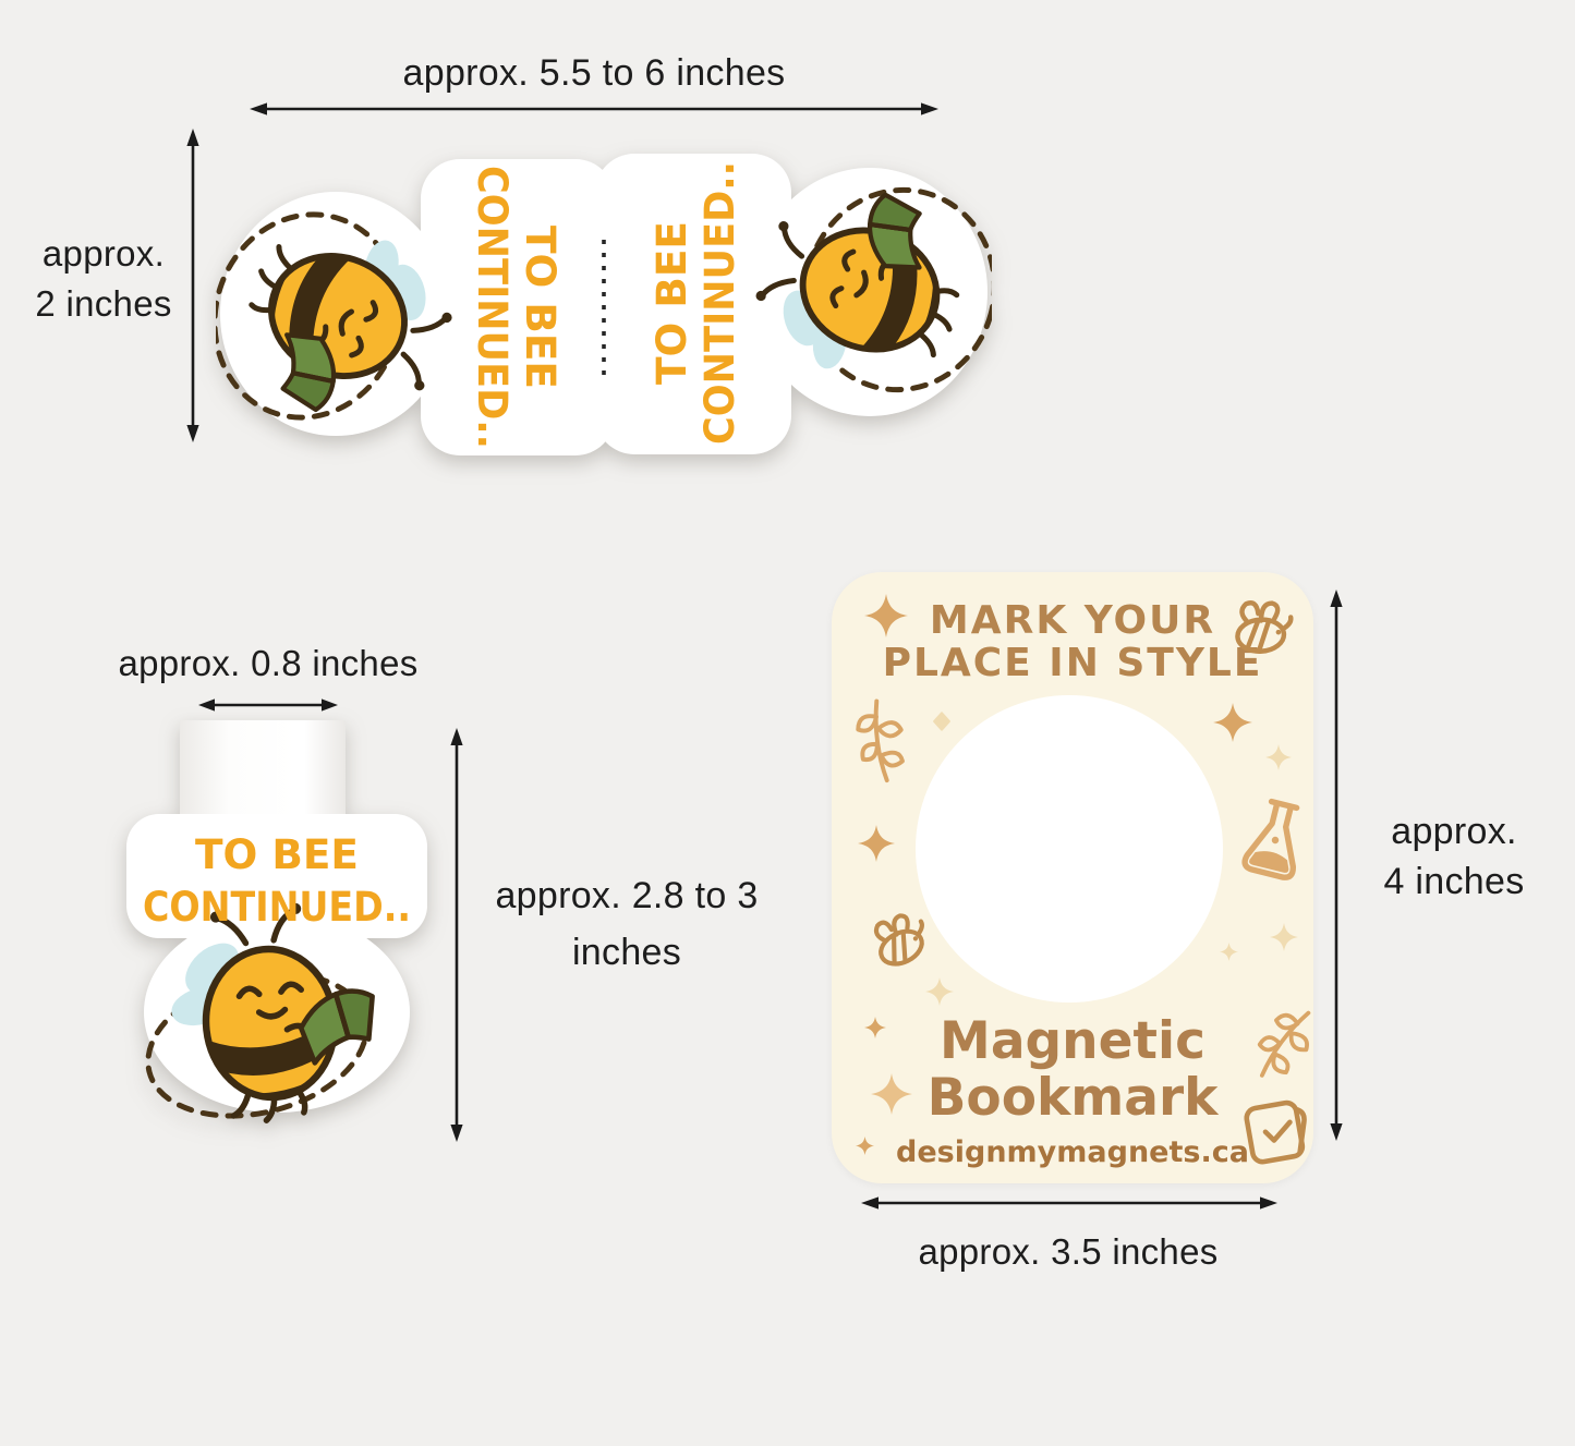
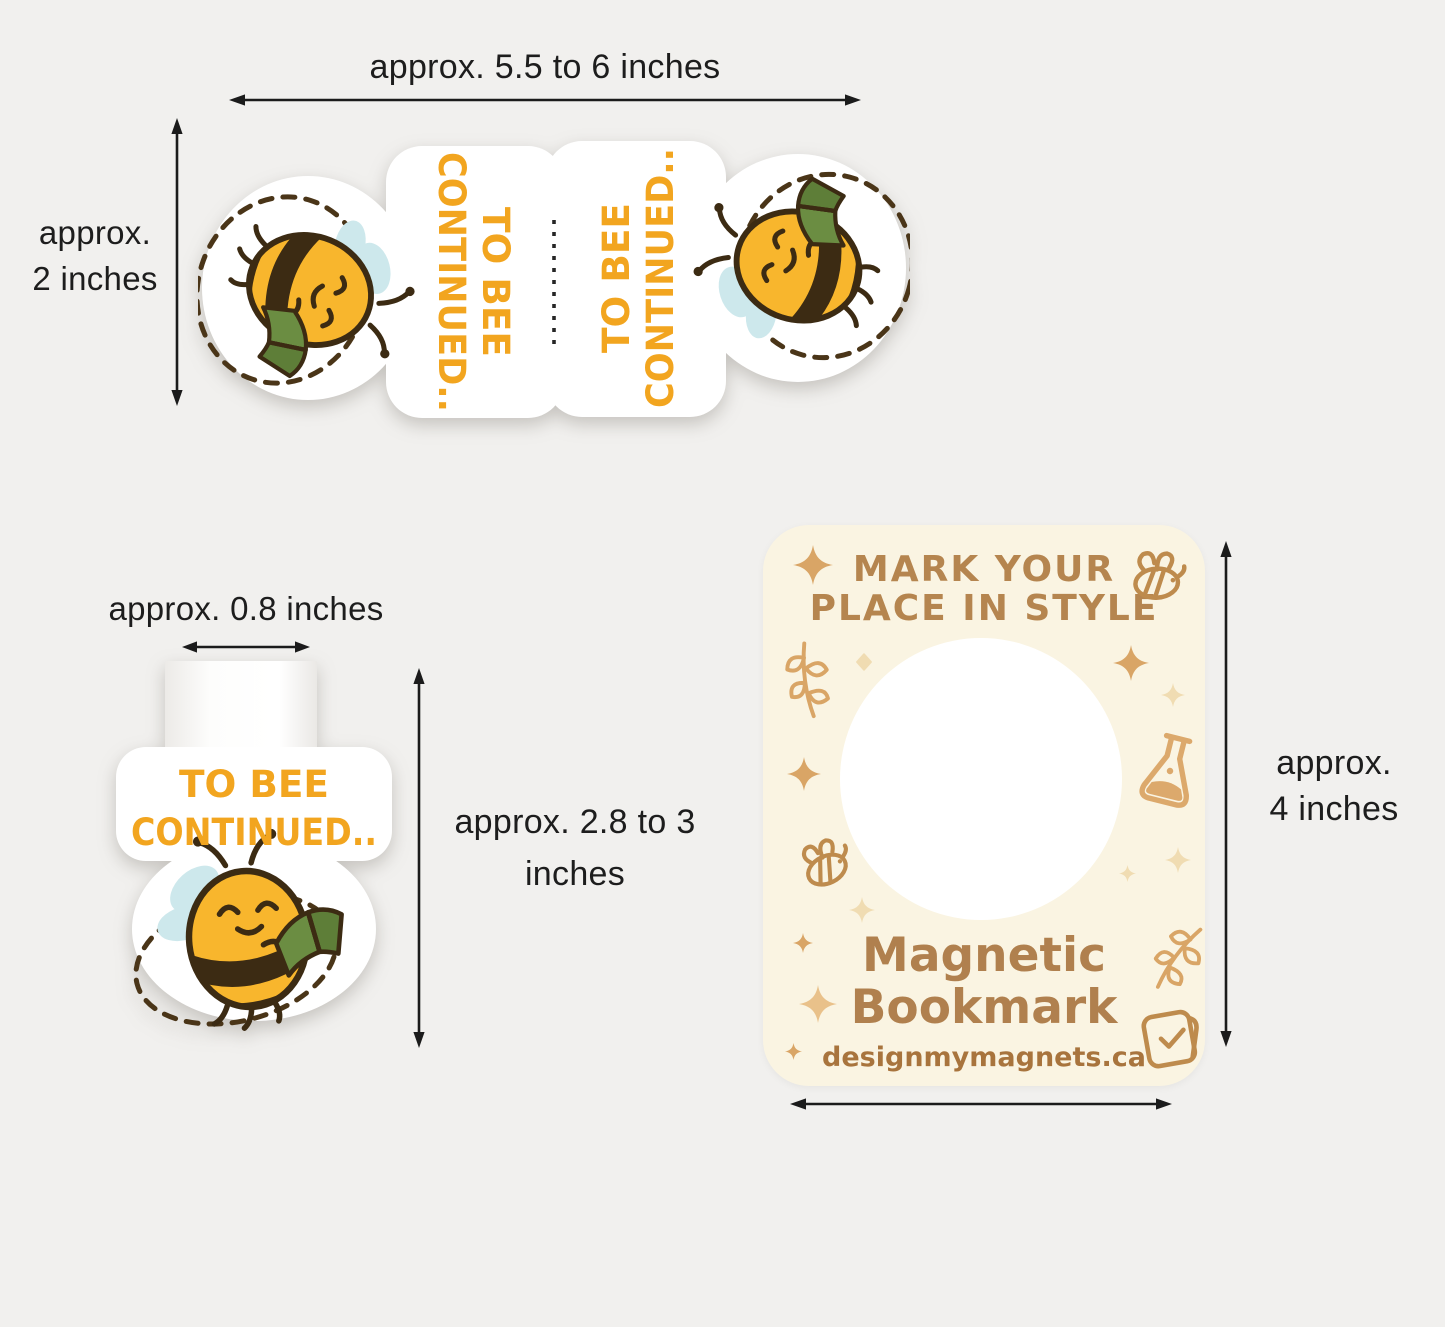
  approx. 5.5 to 6 inches
  approx.
  2 inches
  approx. 0.8 inches
  TO BEE
  CONTINUED..
  approx. 2.8 to 3
  inches
  MARK YOUR
  PLACE IN STYLE
  Magnetic
  Bookmark
  designmymagnets.ca
  approx.
  4 inches
- approx. 3.5 inches
